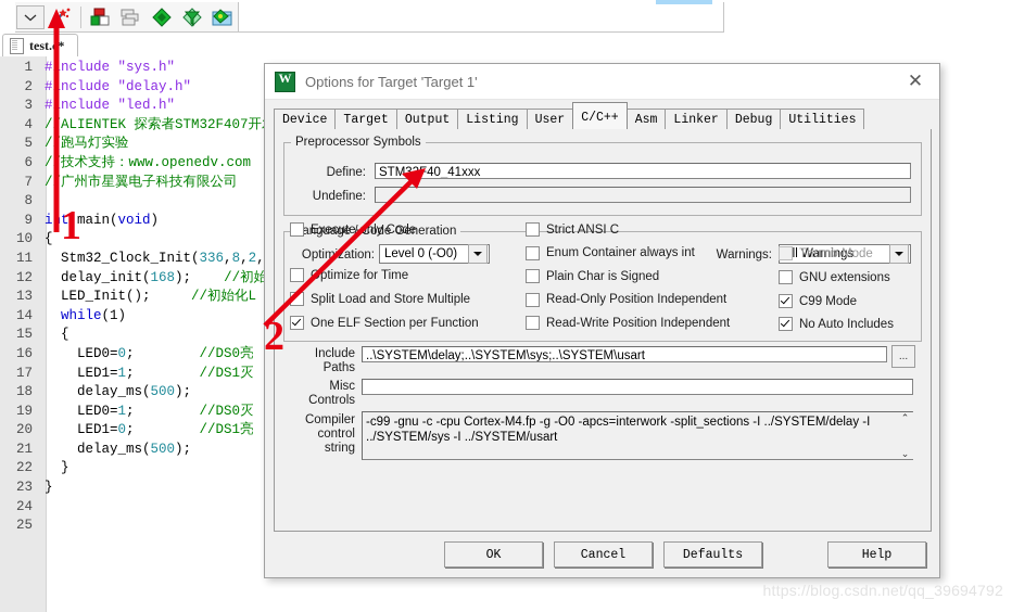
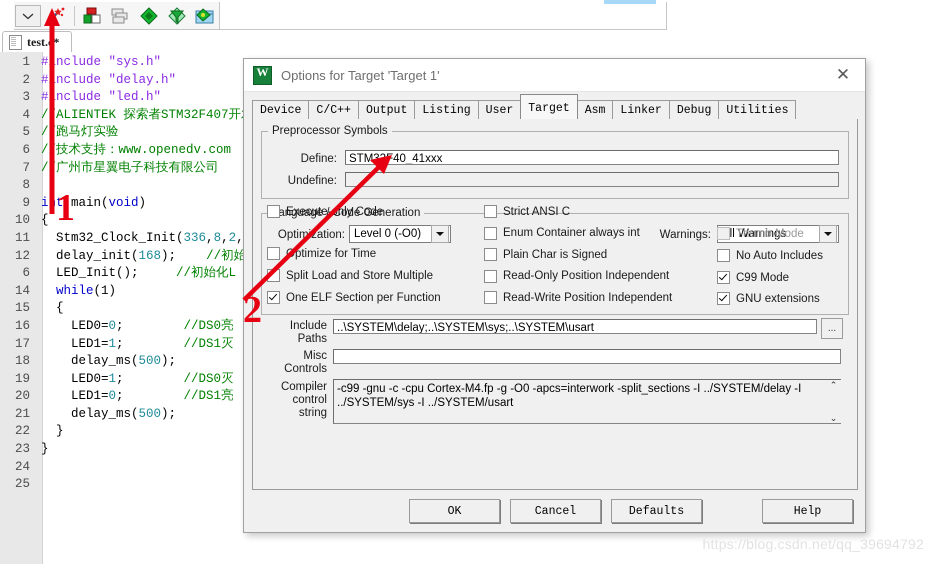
  test.*
  1 #nclude "sys.h"
  2 #nclude "delay.h"
  3 #nclude "led.h"
  4 /ALIENTEK 探索者STM32F407开
  5 /跑马灯实验
  6 /技术支持：www.openedv.com
  7 /广州市星翼电子科技有限公司
  8
  9 it main(void)
  10 {
  11 Stm32_Clock_Init(336,8,2,
  12 delay_init(168); //初始
- 13 LED_Init(); //初始化L
+ 6 LED_Init(); //初始化L
  14 while(1)
  15 {
  16 LED0=0; //DS0亮
  17 LED1=1; //DS1灭
  18 delay_ms(500);
  19 LED0=1; //DS0灭
  20 LED1=0; //DS1亮
  21 delay_ms(500);
  22 }
  23 }
  24
  25
  Options for Target 'Target 1'
  ✕
  Device
- Target
+ C/C++
  Output
  Listing
  User
- C/C++
+ Target
  Asm
  Linker
  Debug
  Utilities
  Preprocessor Symbols
  Define:
  STM40_41xxx
  Undefine:
  anguage / Code Generation
  Execute-nly Code
  ptimize for Time
  Split Load and Store Multiple
  One ELF Section per Function
  Optimzation:
  Level 0 (-O0)
  Strict ANSI C
  Enum Container always int
  Plain Char is Signed
  Read-Only Position Independent
  Read-Write Position Independent
  Warnings:
  ll Warnings
  Thumb Mode
- GNU extensions
+ No Auto Includes
  C99 Mode
- No Auto Includes
+ GNU extensions
  Include
  Paths
  ..\SYSTEM\delay;..\SYSTEM\sys;..\SYSTEM\usart
  ...
  Misc
  Controls
  Compiler
  control
  string
  -c99 -gnu -c -cpu Cortex-M4.fp -g -O0 -apcs=interwork -split_sections -I ../SYSTEM/delay -I ../SYSTEM/sys -I ../SYSTEM/usart
  ⌃
  ⌄
  OK
  Cancel
  Defaults
  Help
  1
  2
  https://blog.csdn.net/qq_39694792
